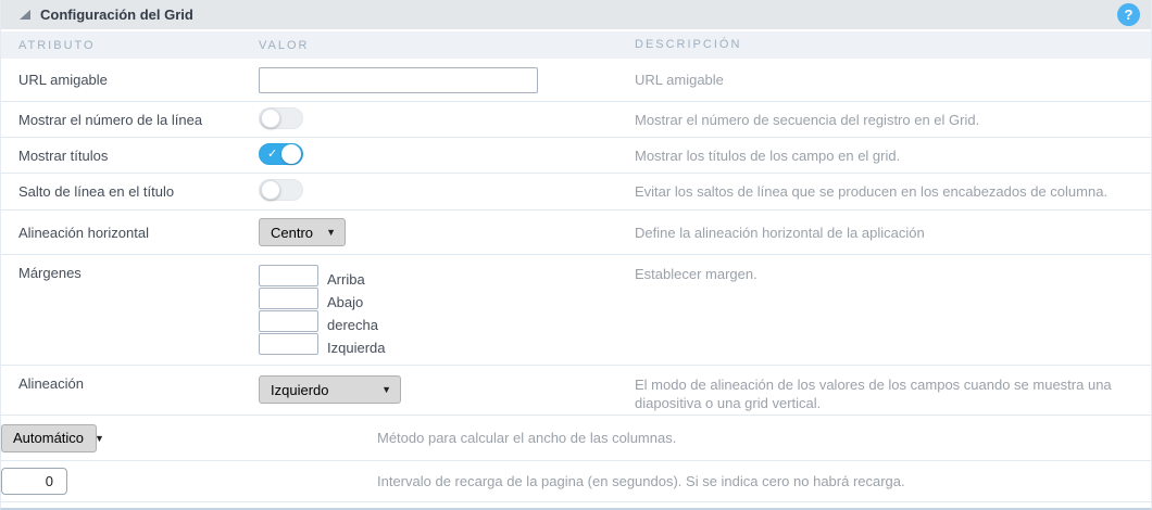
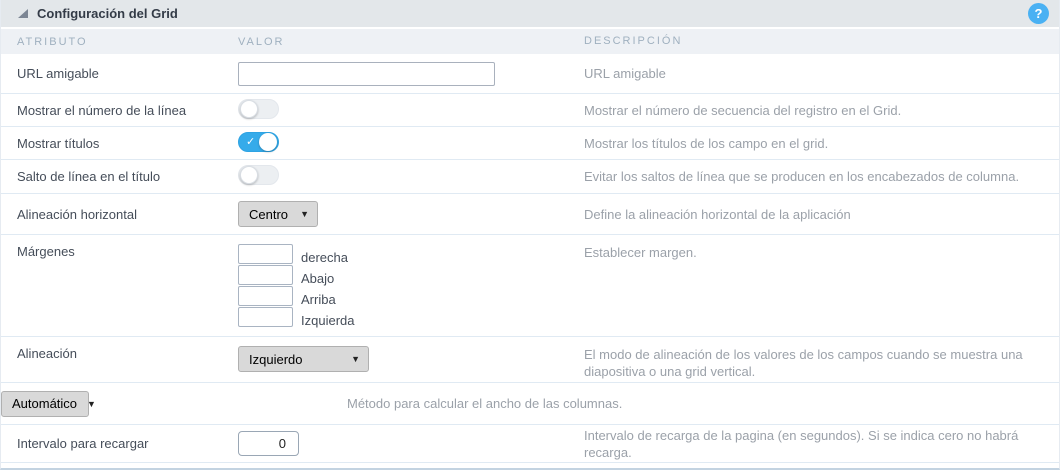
  Configuración del Grid
  ?
  ATRIBUTO
  VALOR
  DESCRIPCIÓN
  URL amigable
  URL amigable
  Mostrar el número de la línea
  Mostrar el número de secuencia del registro en el Grid.
  Mostrar títulos
  ✓
  Mostrar los títulos de los campo en el grid.
  Salto de línea en el título
  Evitar los saltos de línea que se producen en los encabezados de columna.
  Alineación horizontal
  Centro
  ▼
  Define la alineación horizontal de la aplicación
  Márgenes
- Arriba
+ derecha
  Abajo
- derecha
+ Arriba
  Izquierda
  Establecer margen.
  Alineación
  Izquierdo
  ▼
  El modo de alineación de los valores de los campos cuando se muestra una diapositiva o una grid vertical.
  Automático
  ▼
  Método para calcular el ancho de las columnas.
+ Intervalo para recargar
  0
  Intervalo de recarga de la pagina (en segundos). Si se indica cero no habrá recarga.
